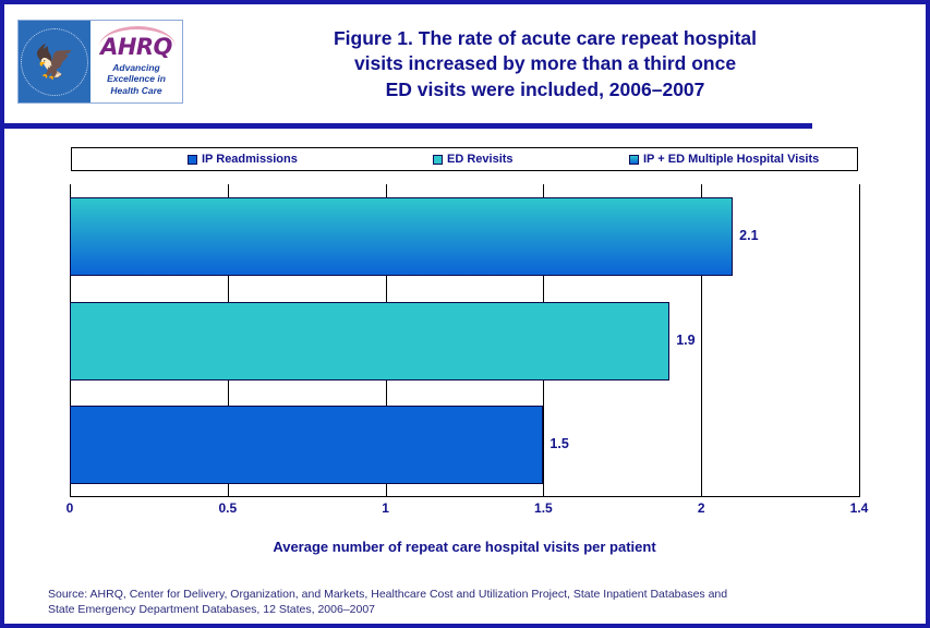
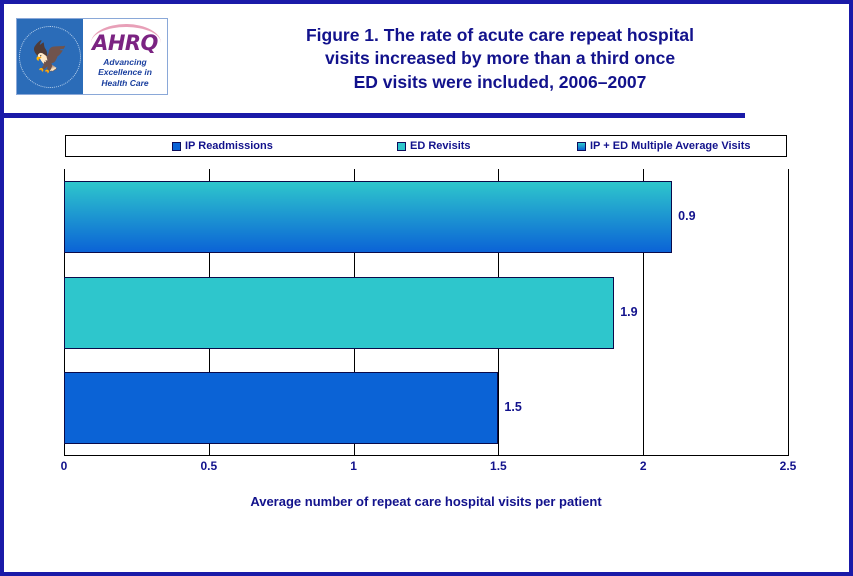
  🦅
  AHRQ
  Advancing
  Excellence in
  Health Care
  Figure 1. The rate of acute care repeat hospital
  visits increased by more than a third once
  ED visits were included, 2006–2007
  IP Readmissions
  ED Revisits
- IP + ED Multiple Hospital Visits
+ IP + ED Multiple Average Visits
- 2.1
+ 0.9
  1.9
  1.5
  0
  0.5
  1
  1.5
  2
- 1.4
+ 2.5
  Average number of repeat care hospital visits per patient
- Source: AHRQ, Center for Delivery, Organization, and Markets, Healthcare Cost and Utilization Project, State Inpatient Databases and
- State Emergency Department Databases, 12 States, 2006–2007
